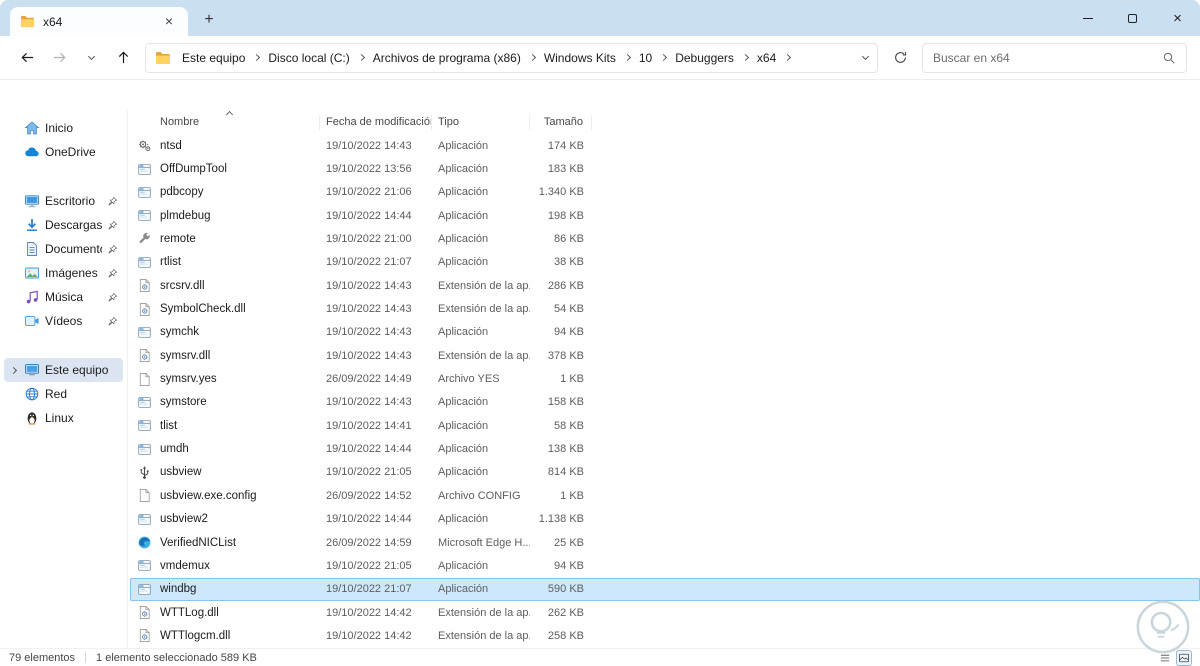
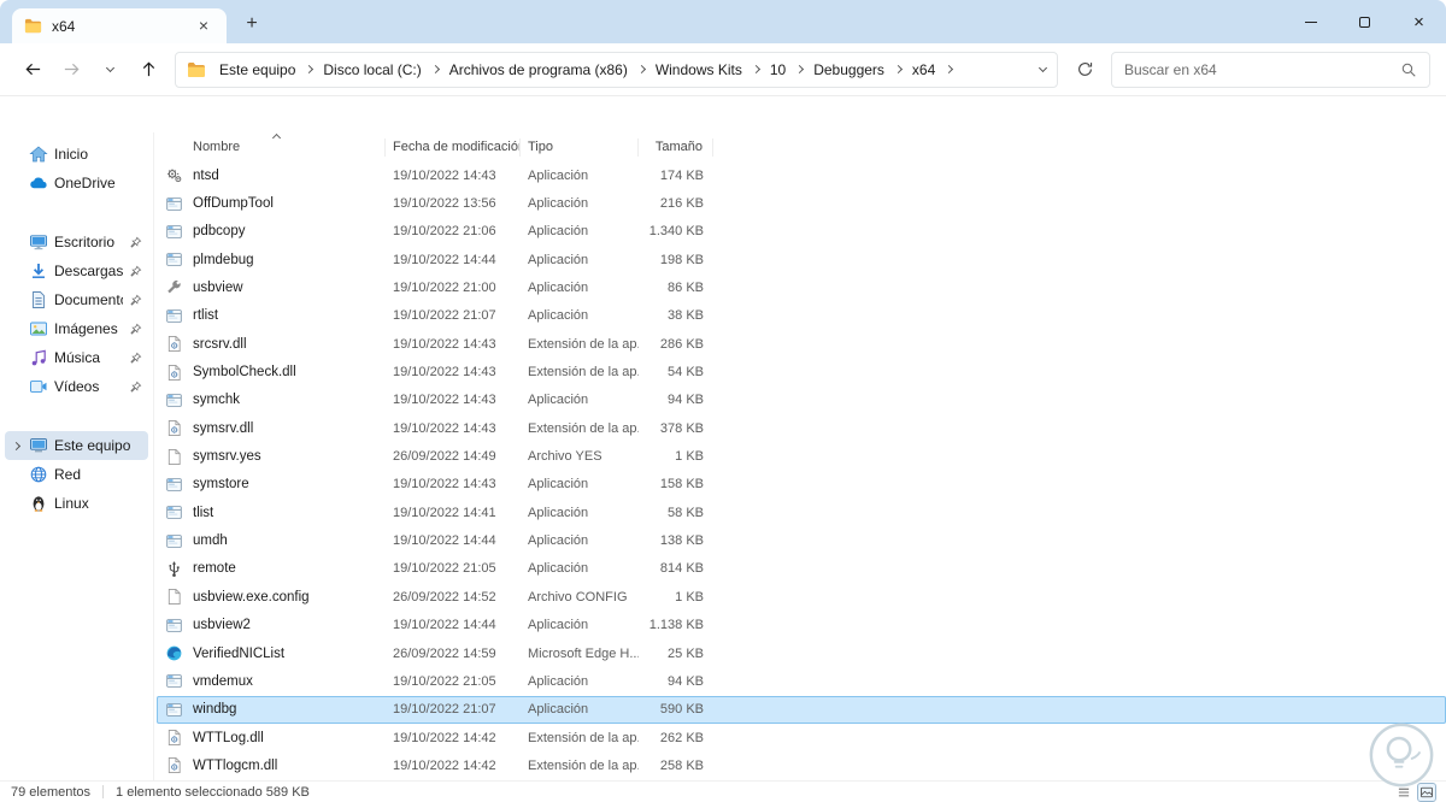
  x64
  ×
  +
  ×
  Este equipo
  Disco local (C:)
  Archivos de programa (x86)
  Windows Kits
  10
  Debuggers
  x64
  Buscar en x64
  Inicio
  OneDrive
  Escritorio
  Descargas
  Document
  Imágenes
  Música
  Vídeos
  Este equipo
  Red
  Linux
  Nombre
  Fecha de modificació
  Tipo
  Tamaño
  ntsd
  19/10/2022 14:43
  Aplicación
  174 KB
  OffDumpTool
  19/10/2022 13:56
  Aplicación
- 183 KB
+ 216 KB
  pdbcopy
  19/10/2022 21:06
  Aplicación
  1.340 KB
  plmdebug
  19/10/2022 14:44
  Aplicación
  198 KB
- remote
+ usbview
  19/10/2022 21:00
  Aplicación
  86 KB
  rtlist
  19/10/2022 21:07
  Aplicación
  38 KB
  srcsrv.dll
  19/10/2022 14:43
  Extensión de la ap
  286 KB
  SymbolCheck.dll
  19/10/2022 14:43
  Extensión de la ap
  54 KB
  symchk
  19/10/2022 14:43
  Aplicación
  94 KB
  symsrv.dll
  19/10/2022 14:43
  Extensión de la ap
  378 KB
  symsrv.yes
  26/09/2022 14:49
  Archivo YES
  1 KB
  symstore
  19/10/2022 14:43
  Aplicación
  158 KB
  tlist
  19/10/2022 14:41
  Aplicación
  58 KB
  umdh
  19/10/2022 14:44
  Aplicación
  138 KB
- usbview
+ remote
  19/10/2022 21:05
  Aplicación
  814 KB
  usbview.exe.config
  26/09/2022 14:52
  Archivo CONFIG
  1 KB
  usbview2
  19/10/2022 14:44
  Aplicación
  1.138 KB
  VerifiedNICList
  26/09/2022 14:59
  Microsoft Edge H..
  25 KB
  vmdemux
  19/10/2022 21:05
  Aplicación
  94 KB
  windbg
  19/10/2022 21:07
  Aplicación
  590 KB
  WTTLog.dll
  19/10/2022 14:42
  Extensión de la ap
  262 KB
  WTTlogcm.dll
  19/10/2022 14:42
  Extensión de la ap
  258 KB
  79 elementos
  1 elemento seleccionado 589 KB
